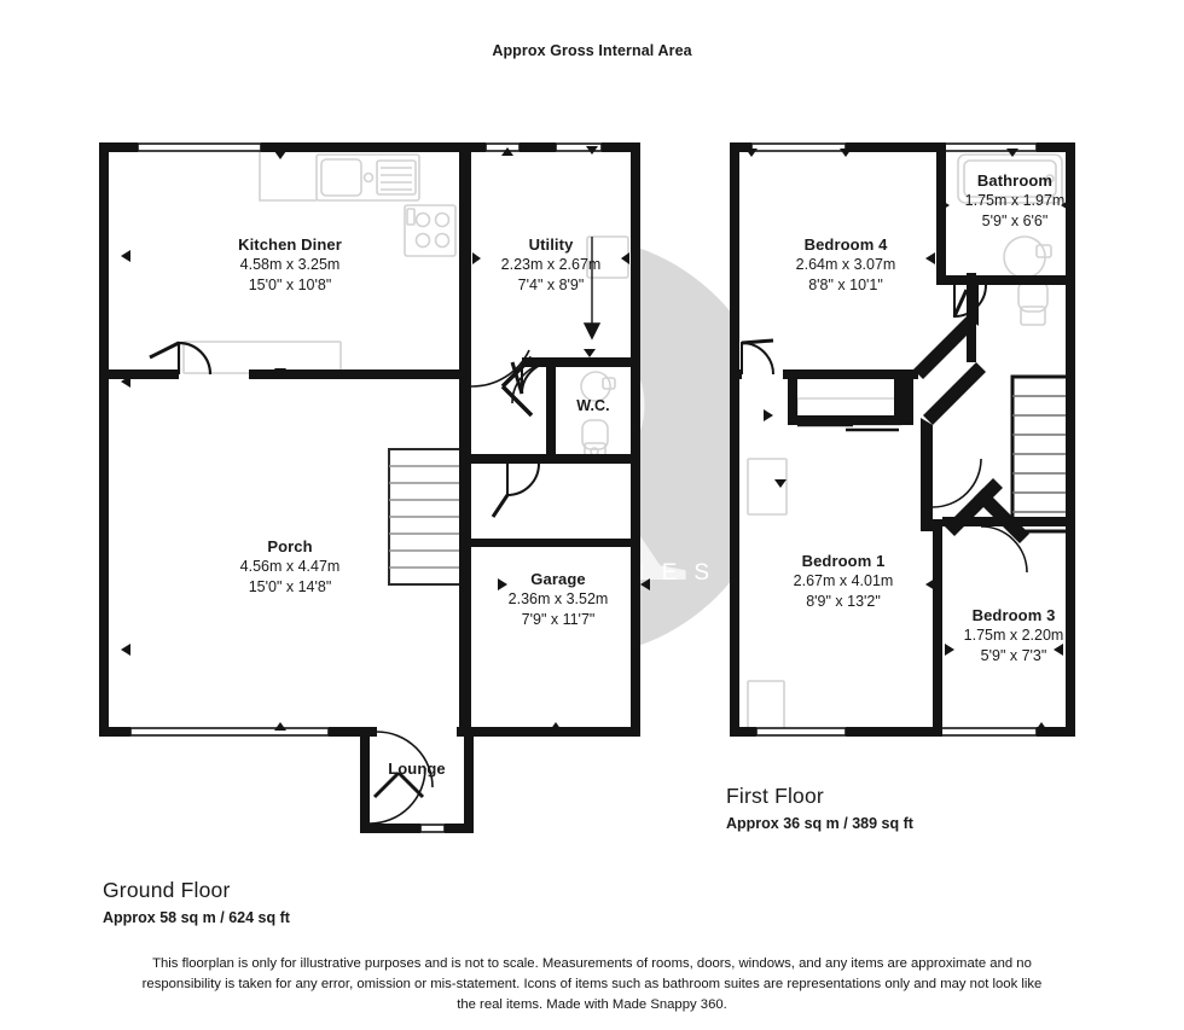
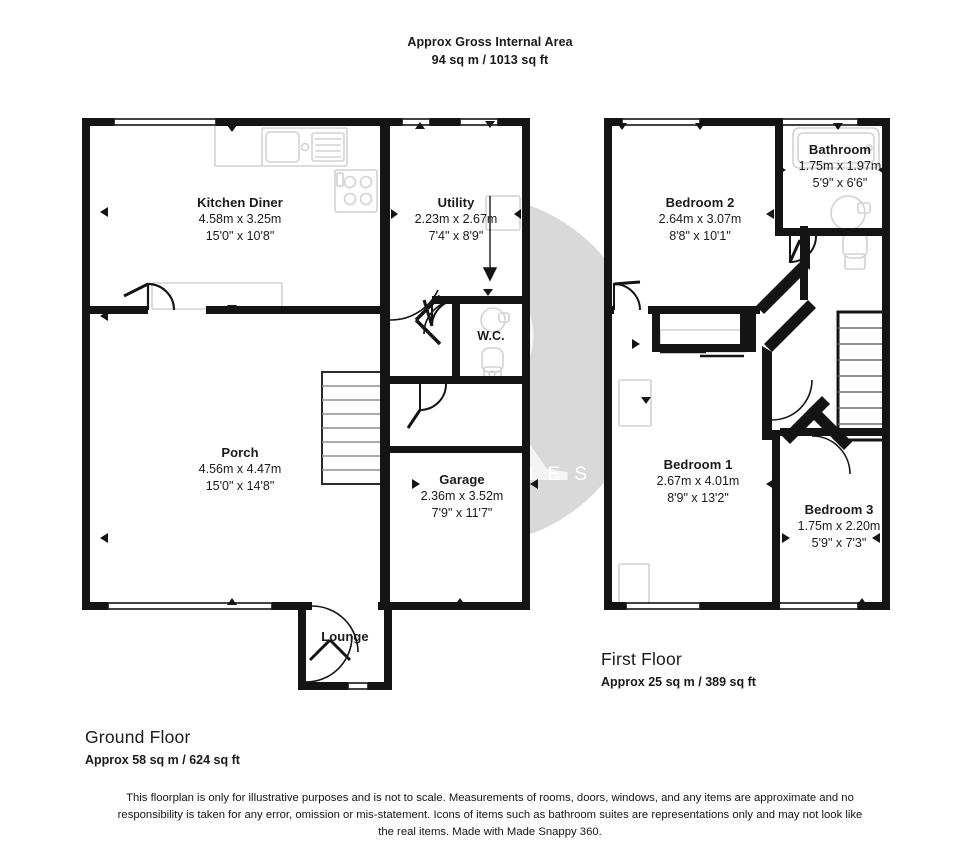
  Approx Gross Internal Area
+ 94 sq m / 1013 sq ft
  Kitchen Diner
  4.58m x 3.25m
  15'0" x 10'8"
  Utility
  2.23m x 2.67m
  7'4" x 8'9"
  W.C.
  Porch
  4.56m x 4.47m
  15'0" x 14'8"
  Garage
  2.36m x 3.52m
  7'9" x 11'7"
  Lounge
  Bathroom
  1.75m x 1.97m
  5'9" x 6'6"
- Bedroom 4
+ Bedroom 2
  2.64m x 3.07m
  8'8" x 10'1"
  Bedroom 1
  2.67m x 4.01m
  8'9" x 13'2"
  Bedroom 3
  1.75m x 2.20m
  5'9" x 7'3"
  First Floor
- Approx 36 sq m / 389 sq ft
+ Approx 25 sq m / 389 sq ft
  Ground Floor
  Approx 58 sq m / 624 sq ft
  This floorplan is only for illustrative purposes and is not to scale. Measurements of rooms, doors, windows, and any items are approximate and no responsibility is taken for any error, omission or mis-statement. Icons of items such as bathroom suites are representations only and may not look like the real items. Made with Made Snappy 360.
